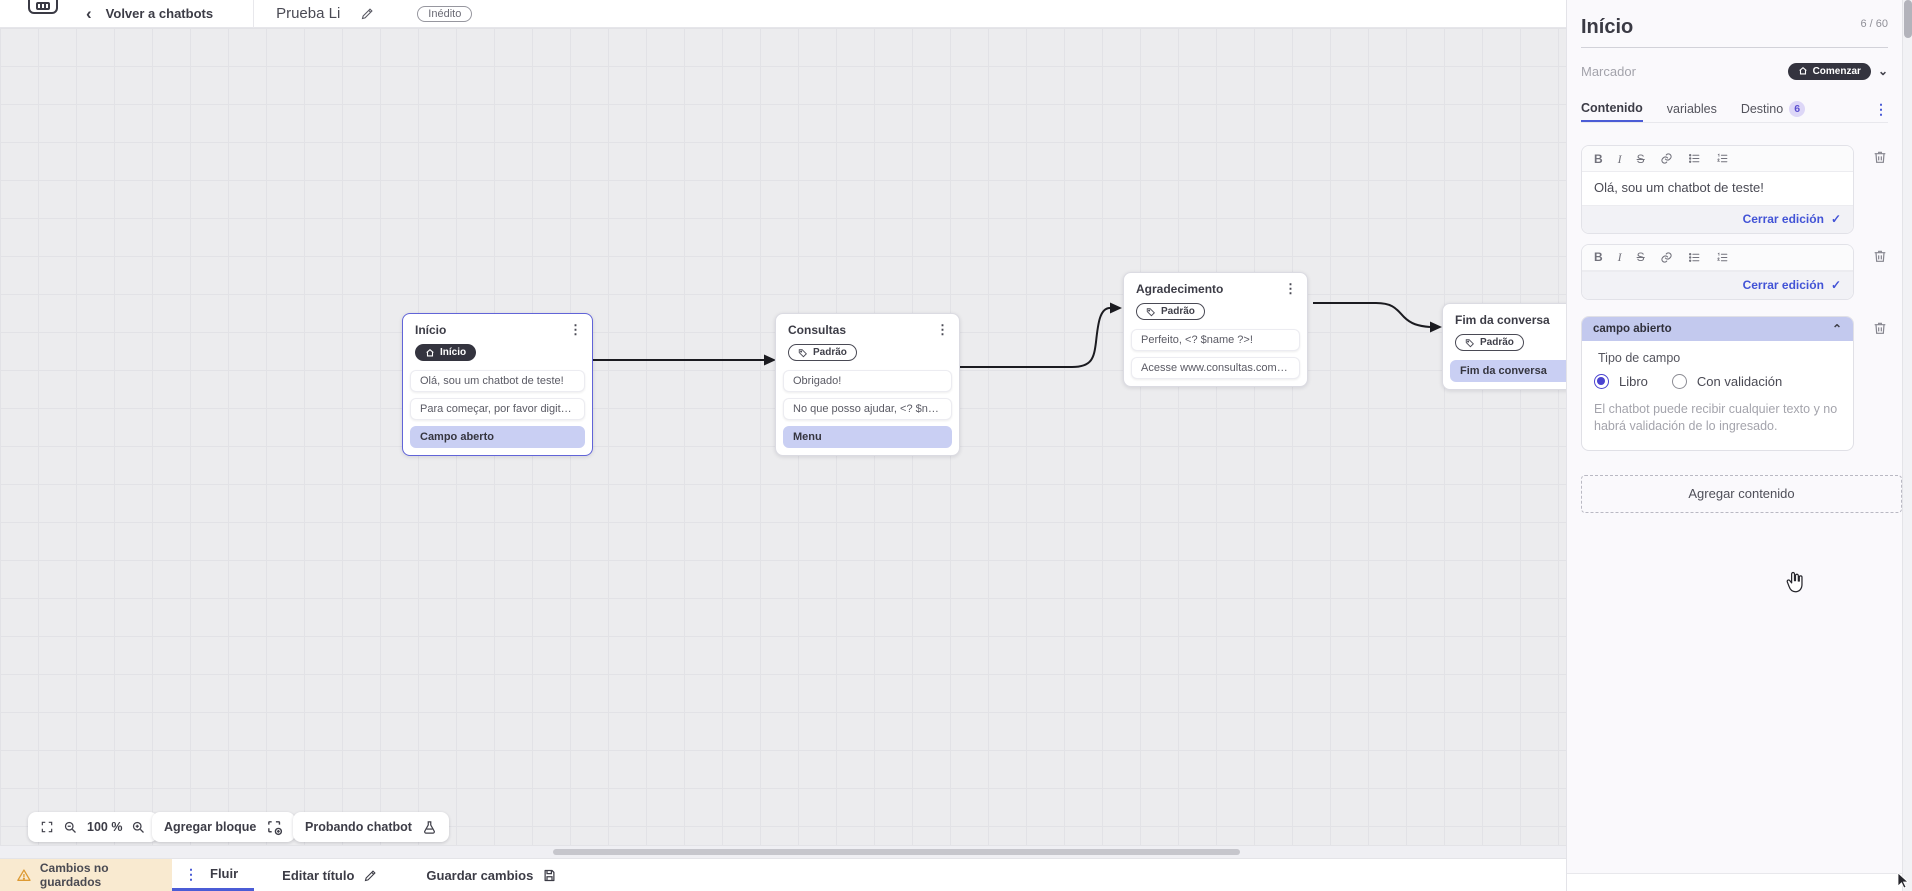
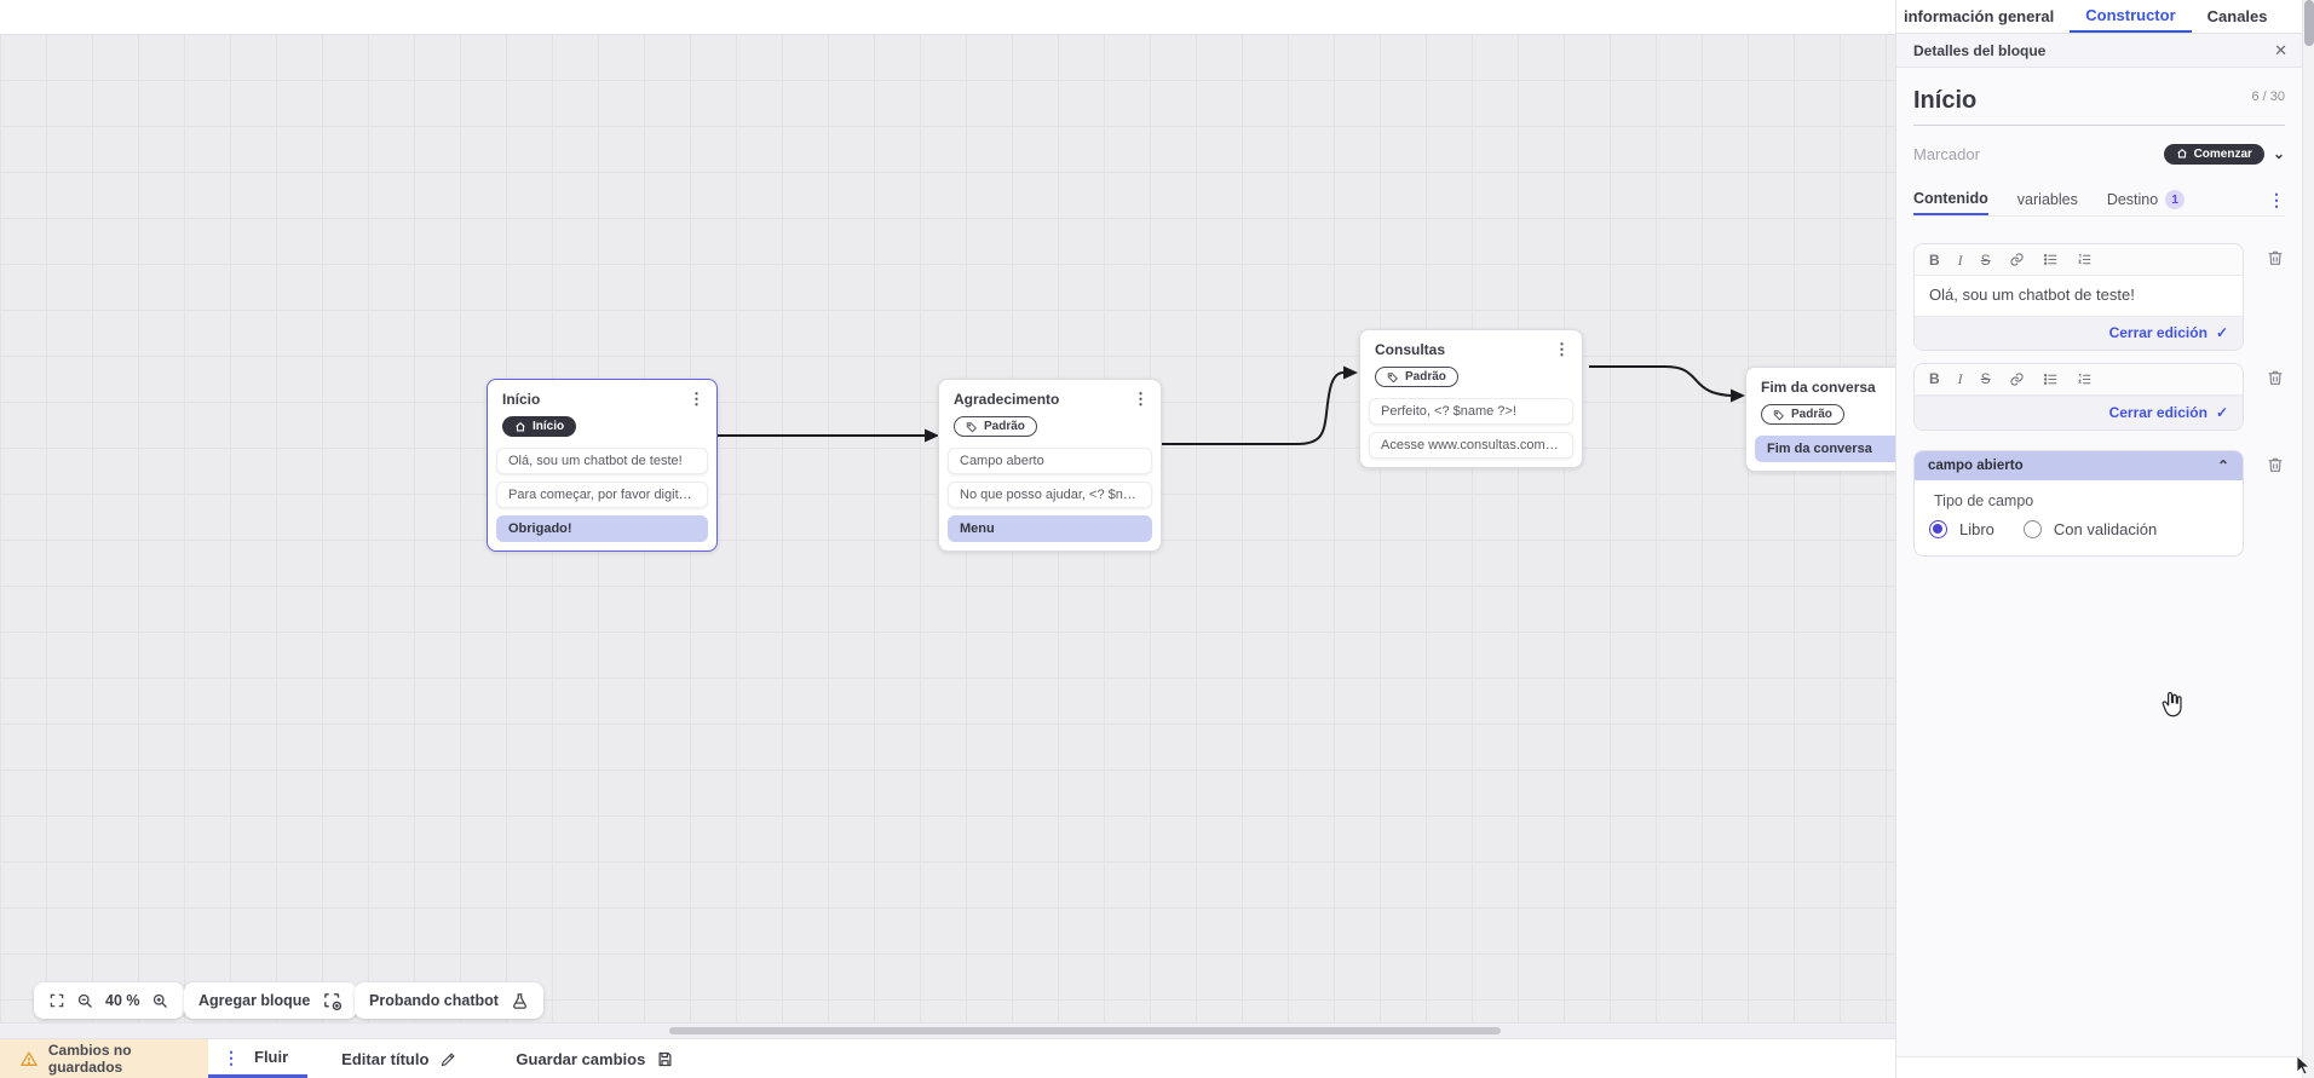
- ‹
- Volver a chatbots
- Prueba Li
- Inédito
  Início
  ⋮
  Início
  Olá, sou um chatbot de teste!
  Para começar, por favor digite o ..
- Campo aberto
+ Obrigado!
- Consultas
+ Agradecimento
  ⋮
  Padrão
- Obrigado!
+ Campo aberto
  No que posso ajudar, <? $name
  Menu
- Agradecimento
+ Consultas
  ⋮
  Padrão
  Perfeito, <? $name ?>!
  Acesse www.consultas.com par..
  Fim da conversa
  Padrão
  Fim da conversa
- 100 %
+ 40 %
  Agregar bloque
  Probando chatbot
  Cambios no guardados
  ⋮
  Fluir
  Editar título
  Guardar cambios
+ información general
+ Constructor
+ Canales
+ Detalles del bloque
+ ✕
  Início
- 6 / 60
+ 6 / 30
  Marcador
  Comenzar
  ⌄
  Contenido
  variables
  Destino
- 6
+ 1
  ⋮
  B
  I
  S
  Olá, sou um chatbot de teste!
  Cerrar edición
  ✓
  B
  I
  S
  Cerrar edición
  ✓
  campo abierto
  ⌃
  Tipo de campo
  Libro
  Con validación
- El chatbot puede recibir cualquier texto y no habrá validación de lo ingresado.
- Agregar contenido
